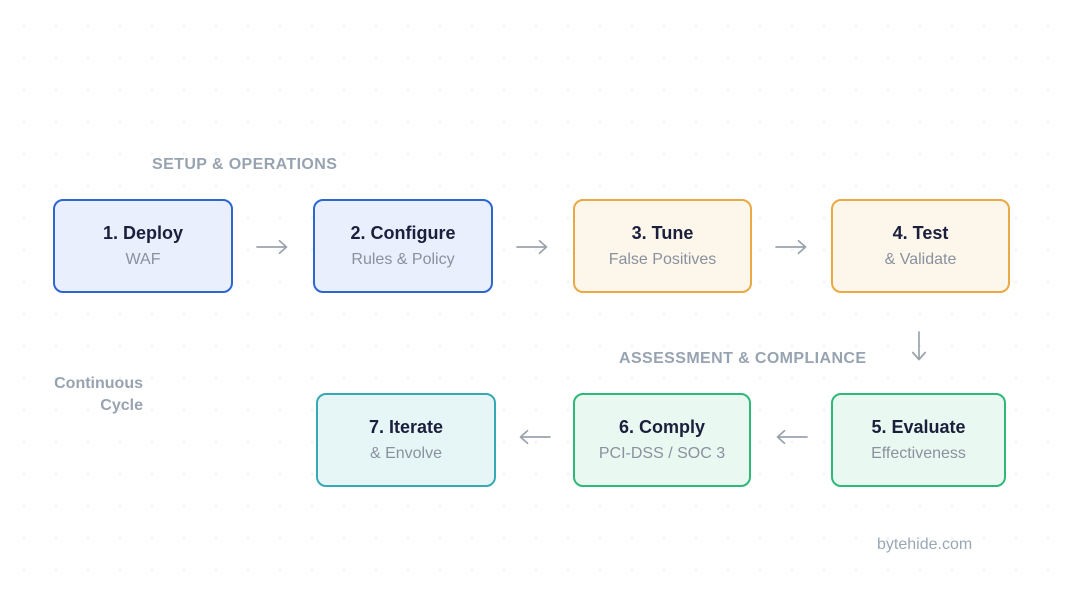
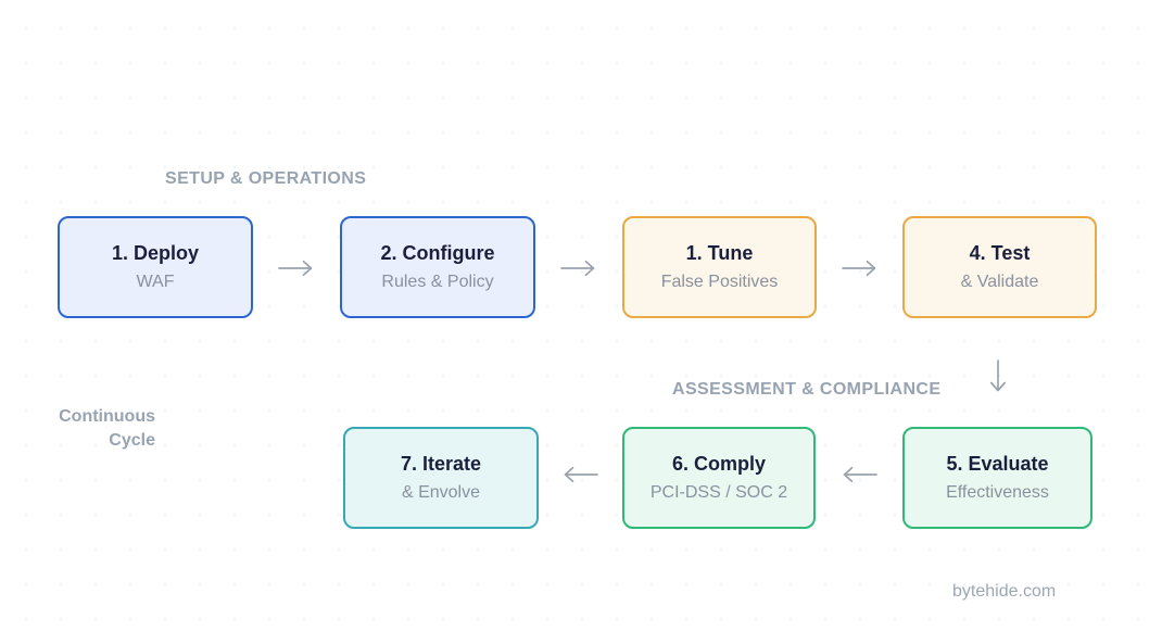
  SETUP & OPERATIONS
  ASSESSMENT & COMPLIANCE
  Continuous
  Cycle
  1. Deploy
  WAF
  2. Configure
  Rules & Policy
- 3. Tune
+ 1. Tune
  False Positives
  4. Test
  & Validate
  5. Evaluate
  Effectiveness
  6. Comply
- PCI-DSS / SOC 3
+ PCI-DSS / SOC 2
  7. Iterate
  & Envolve
  bytehide.com
